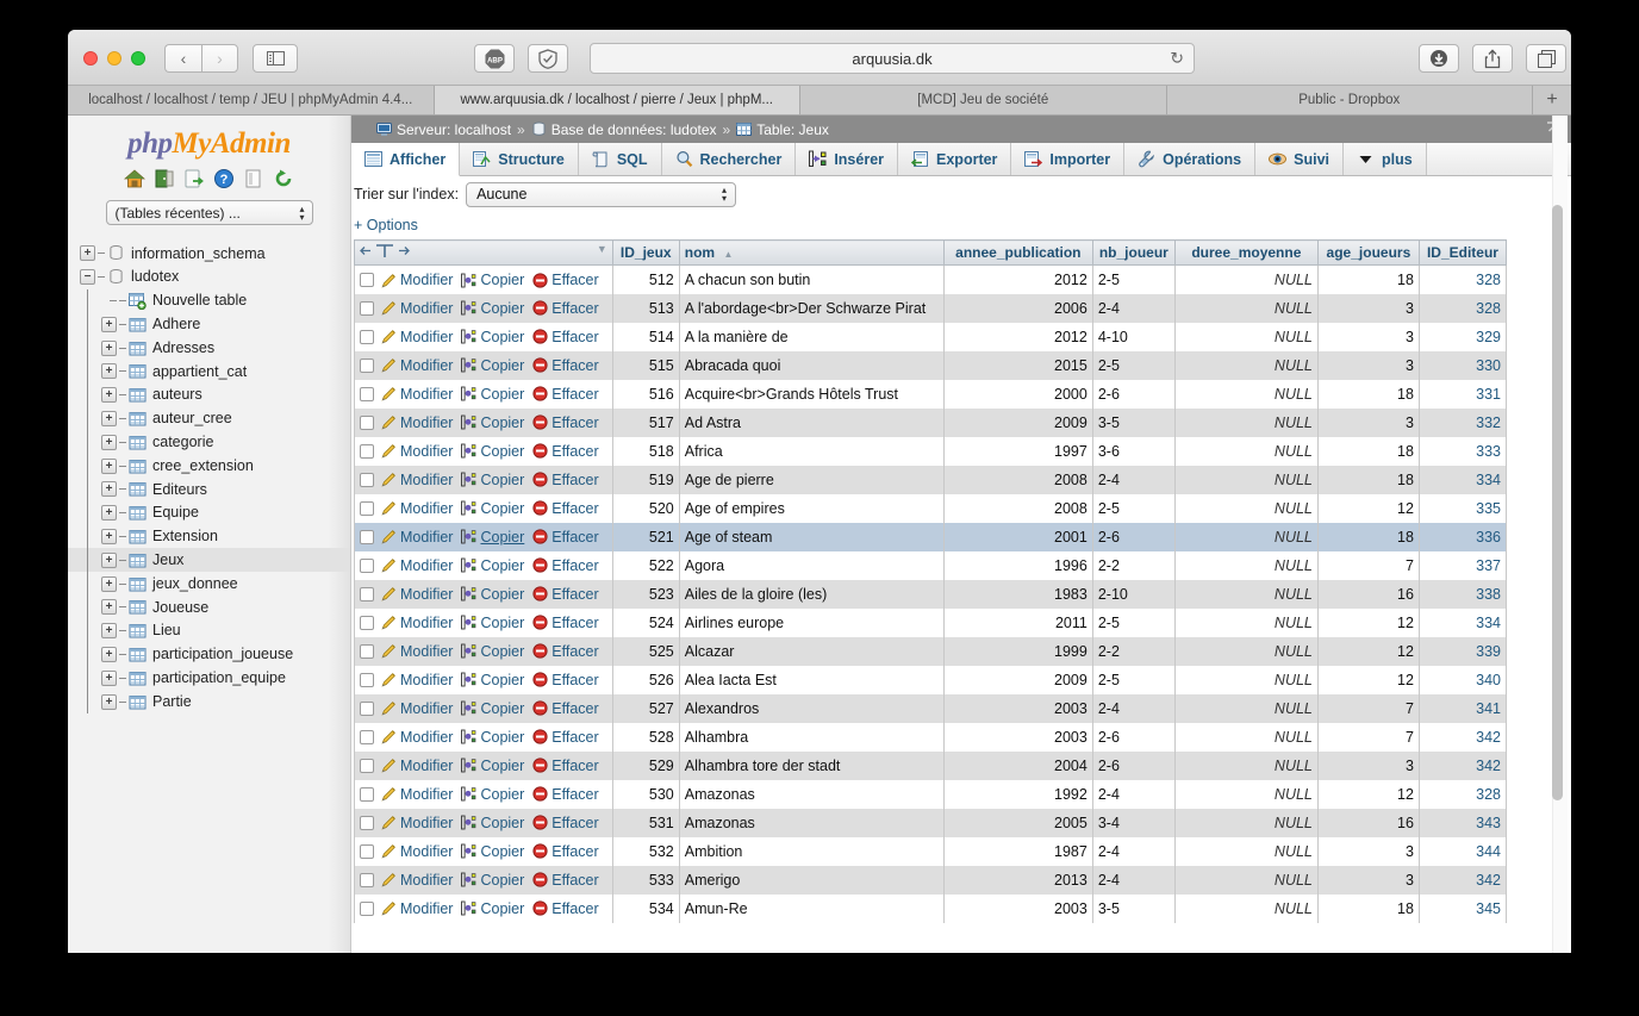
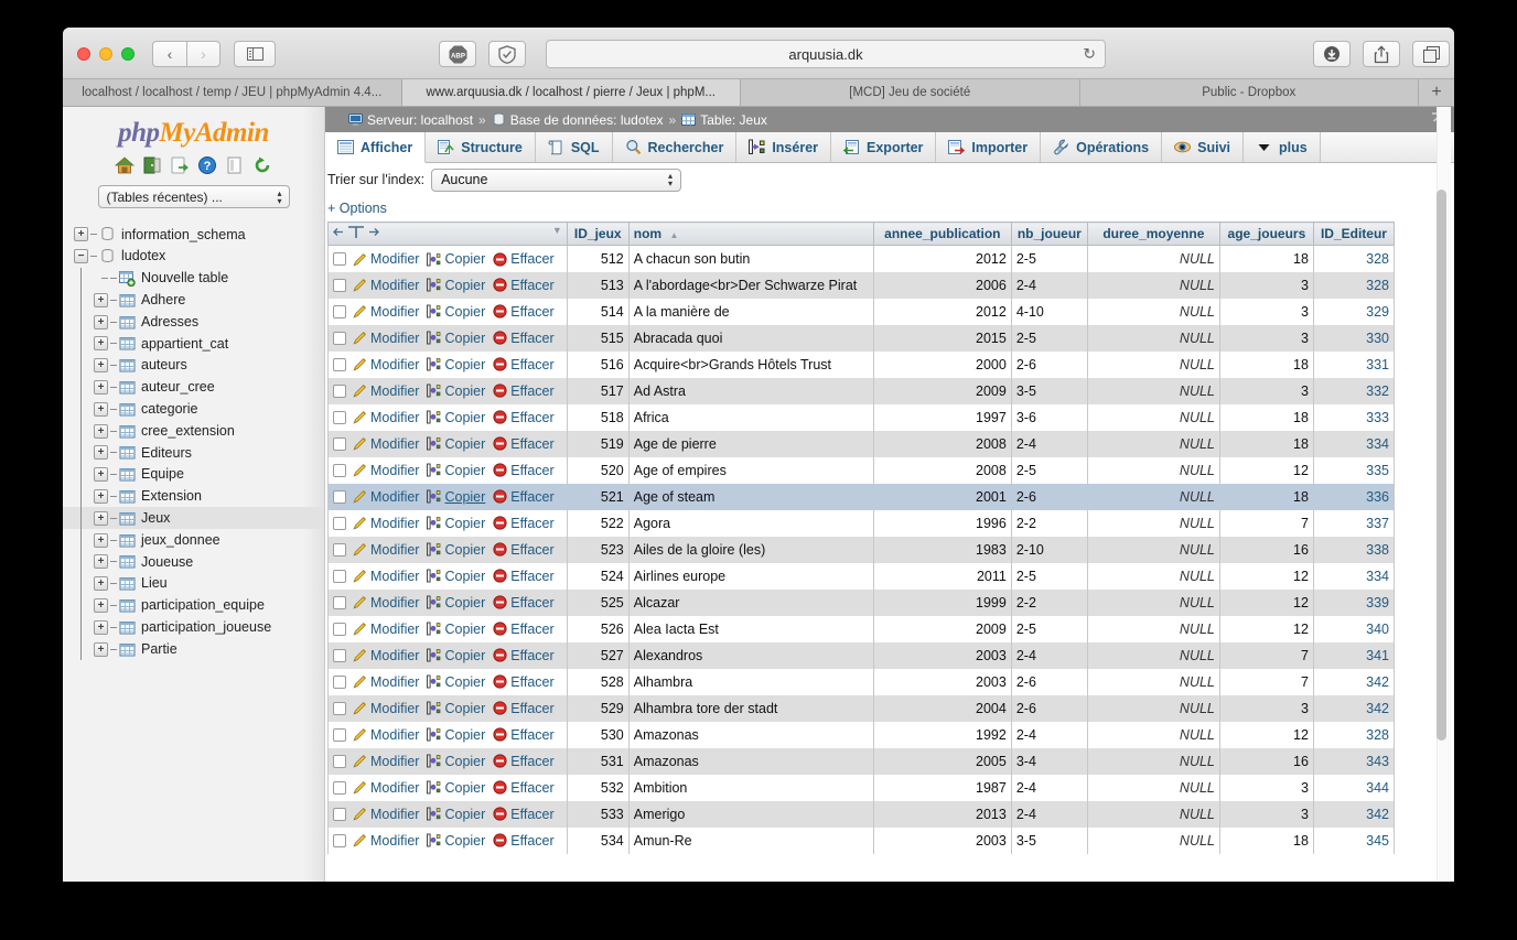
  ‹
  ›
  arquusia.dk
  ↻
  localhost / localhost / temp / JEU | phpMyAdmin 4.4...
  www.arquusia.dk / localhost / pierre / Jeux | phpM...
  [MCD] Jeu de société
  Public - Dropbox
  +
  phpMyAdmin
  ?
  (Tables récentes) ...
  ▴
  ▾
  +
  information_schema
  −
  ludotex
  Nouvelle table
  +
  Adhere
  +
  Adresses
  +
  appartient_cat
  +
  auteurs
  +
  auteur_cree
  +
  categorie
  +
  cree_extension
  +
  Editeurs
  +
  Equipe
  +
  Extension
  +
  Jeux
  +
  jeux_donnee
  +
  Joueuse
  +
  Lieu
  +
- participation_joueuse
+ participation_equipe
  +
- participation_equipe
+ participation_joueuse
  +
  Partie
  Serveur: localhost
  »
  Base de données: ludotex
  »
  Table: Jeux
  Afficher
  Structure
  SQL
  Rechercher
  Insérer
  Exporter
  Importer
  Opérations
  Suivi
  plus
  Trier sur l'index:
  Aucune
  ▴
  ▾
  + Options
  ▼	ID_jeux	nom ▲	annee_publication	nb_joueur	duree_moyenne	age_joueurs	ID_Editeur
  Modifier Copier Effacer	512	A chacun son butin	2012	2-5	NULL	18	328
  Modifier Copier Effacer	513	A l'abordage<br>Der Schwarze Pirat	2006	2-4	NULL	3	328
  Modifier Copier Effacer	514	A la manière de	2012	4-10	NULL	3	329
  Modifier Copier Effacer	515	Abracada quoi	2015	2-5	NULL	3	330
  Modifier Copier Effacer	516	Acquire<br>Grands Hôtels Trust	2000	2-6	NULL	18	331
  Modifier Copier Effacer	517	Ad Astra	2009	3-5	NULL	3	332
  Modifier Copier Effacer	518	Africa	1997	3-6	NULL	18	333
  Modifier Copier Effacer	519	Age de pierre	2008	2-4	NULL	18	334
  Modifier Copier Effacer	520	Age of empires	2008	2-5	NULL	12	335
  Modifier Copier Effacer	521	Age of steam	2001	2-6	NULL	18	336
  Modifier Copier Effacer	522	Agora	1996	2-2	NULL	7	337
  Modifier Copier Effacer	523	Ailes de la gloire (les)	1983	2-10	NULL	16	338
  Modifier Copier Effacer	524	Airlines europe	2011	2-5	NULL	12	334
  Modifier Copier Effacer	525	Alcazar	1999	2-2	NULL	12	339
  Modifier Copier Effacer	526	Alea Iacta Est	2009	2-5	NULL	12	340
  Modifier Copier Effacer	527	Alexandros	2003	2-4	NULL	7	341
  Modifier Copier Effacer	528	Alhambra	2003	2-6	NULL	7	342
  Modifier Copier Effacer	529	Alhambra tore der stadt	2004	2-6	NULL	3	342
  Modifier Copier Effacer	530	Amazonas	1992	2-4	NULL	12	328
  Modifier Copier Effacer	531	Amazonas	2005	3-4	NULL	16	343
  Modifier Copier Effacer	532	Ambition	1987	2-4	NULL	3	344
  Modifier Copier Effacer	533	Amerigo	2013	2-4	NULL	3	342
  Modifier Copier Effacer	534	Amun-Re	2003	3-5	NULL	18	345
